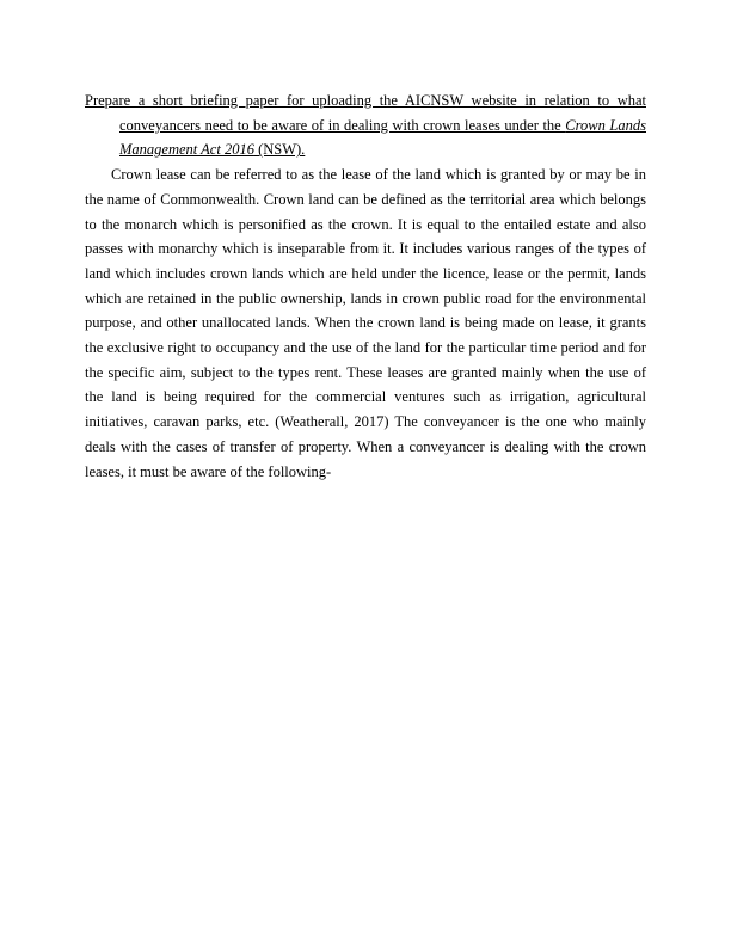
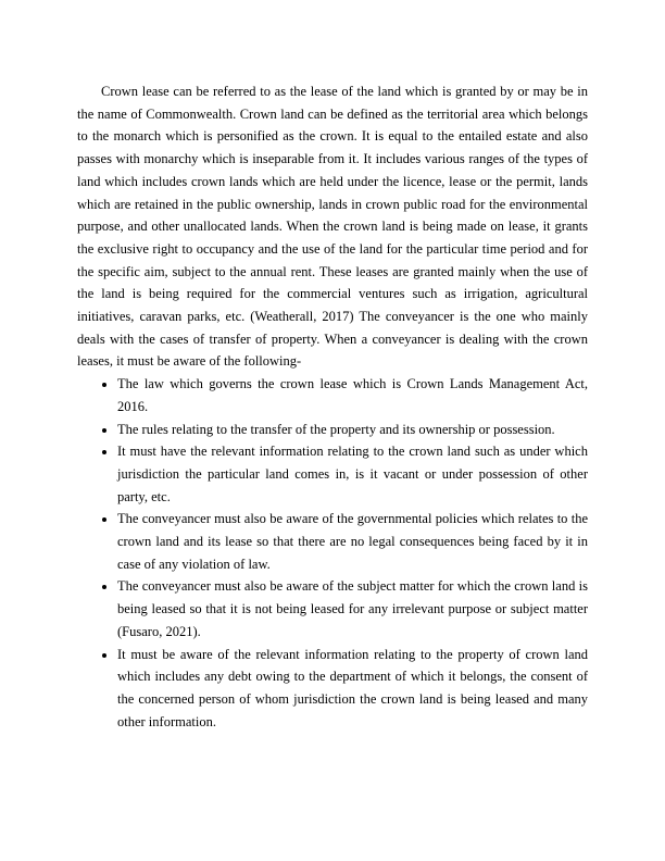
- Prepare a short briefing paper for uploading the AICNSW website in relation to what conveyancers need to be aware of in dealing with crown leases under the Crown Lands Management Act 2016 (NSW).
- Crown lease can be referred to as the lease of the land which is granted by or may be in the name of Commonwealth. Crown land can be defined as the territorial area which belongs to the monarch which is personified as the crown. It is equal to the entailed estate and also passes with monarchy which is inseparable from it. It includes various ranges of the types of land which includes crown lands which are held under the licence, lease or the permit, lands which are retained in the public ownership, lands in crown public road for the environmental purpose, and other unallocated lands. When the crown land is being made on lease, it grants the exclusive right to occupancy and the use of the land for the particular time period and for the specific aim, subject to the types rent. These leases are granted mainly when the use of the land is being required for the commercial ventures such as irrigation, agricultural initiatives, caravan parks, etc. (Weatherall, 2017) The conveyancer is the one who mainly deals with the cases of transfer of property. When a conveyancer is dealing with the crown leases, it must be aware of the following-
+ Crown lease can be referred to as the lease of the land which is granted by or may be in the name of Commonwealth. Crown land can be defined as the territorial area which belongs to the monarch which is personified as the crown. It is equal to the entailed estate and also passes with monarchy which is inseparable from it. It includes various ranges of the types of land which includes crown lands which are held under the licence, lease or the permit, lands which are retained in the public ownership, lands in crown public road for the environmental purpose, and other unallocated lands. When the crown land is being made on lease, it grants the exclusive right to occupancy and the use of the land for the particular time period and for the specific aim, subject to the annual rent. These leases are granted mainly when the use of the land is being required for the commercial ventures such as irrigation, agricultural initiatives, caravan parks, etc. (Weatherall, 2017) The conveyancer is the one who mainly deals with the cases of transfer of property. When a conveyancer is dealing with the crown leases, it must be aware of the following-
+ The law which governs the crown lease which is Crown Lands Management Act, 2016.
+ The rules relating to the transfer of the property and its ownership or possession.
+ It must have the relevant information relating to the crown land such as under which jurisdiction the particular land comes in, is it vacant or under possession of other party, etc.
+ The conveyancer must also be aware of the governmental policies which relates to the crown land and its lease so that there are no legal consequences being faced by it in case of any violation of law.
+ The conveyancer must also be aware of the subject matter for which the crown land is being leased so that it is not being leased for any irrelevant purpose or subject matter (Fusaro, 2021).
+ It must be aware of the relevant information relating to the property of crown land which includes any debt owing to the department of which it belongs, the consent of the concerned person of whom jurisdiction the crown land is being leased and many other information.
